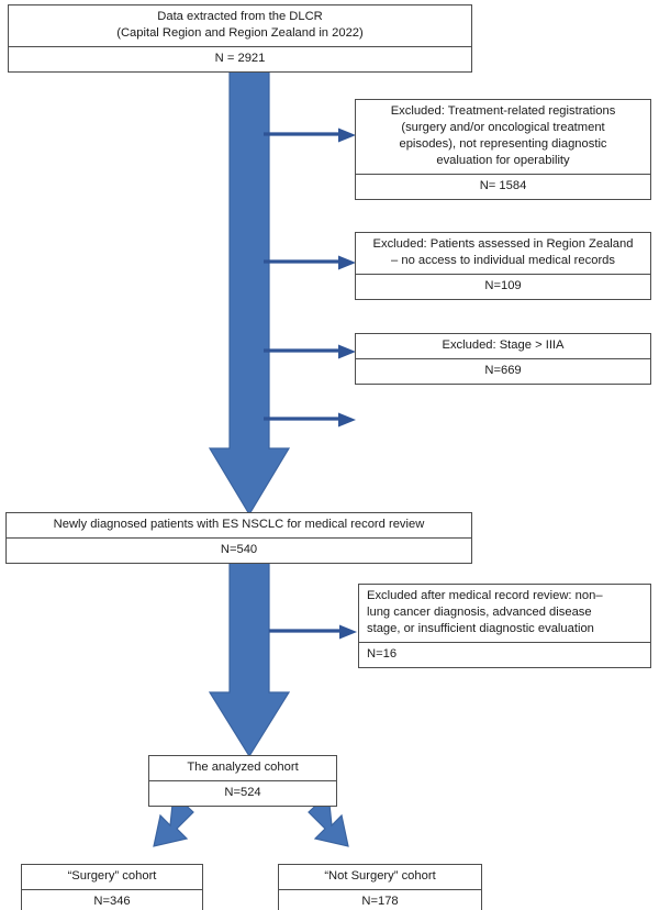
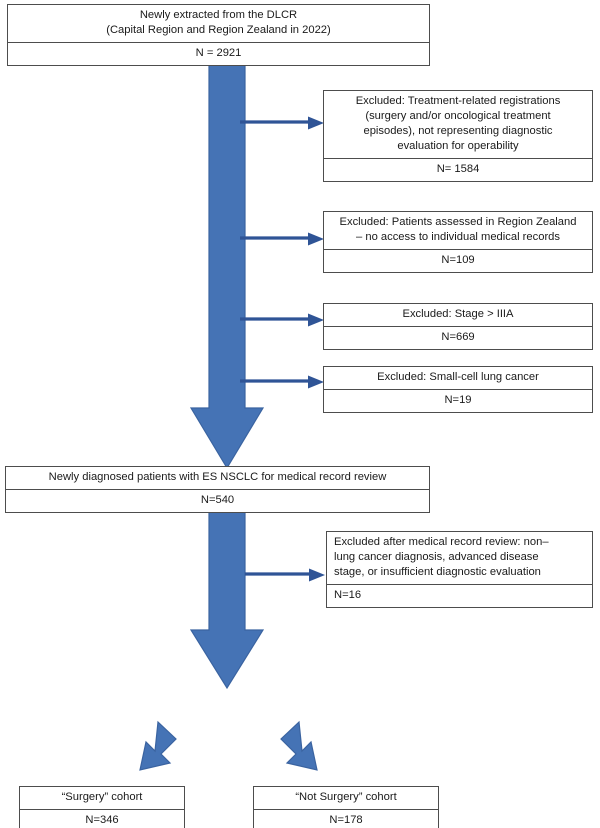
- Data extracted from the DLCR
+ Newly extracted from the DLCR
  (Capital Region and Region Zealand in 2022)
  N = 2921
  Excluded: Treatment-related registrations
  (surgery and/or oncological treatment
  episodes), not representing diagnostic
  evaluation for operability
  N= 1584
  Excluded: Patients assessed in Region Zealand
  – no access to individual medical records
  N=109
  Excluded: Stage > IIIA
  N=669
+ Excluded: Small-cell lung cancer
+ N=19
  Newly diagnosed patients with ES NSCLC for medical record review
  N=540
  Excluded after medical record review: non–
  lung cancer diagnosis, advanced disease
  stage, or insufficient diagnostic evaluation
  N=16
- The analyzed cohort
- N=524
  “Surgery” cohort
  N=346
  “Not Surgery” cohort
  N=178
